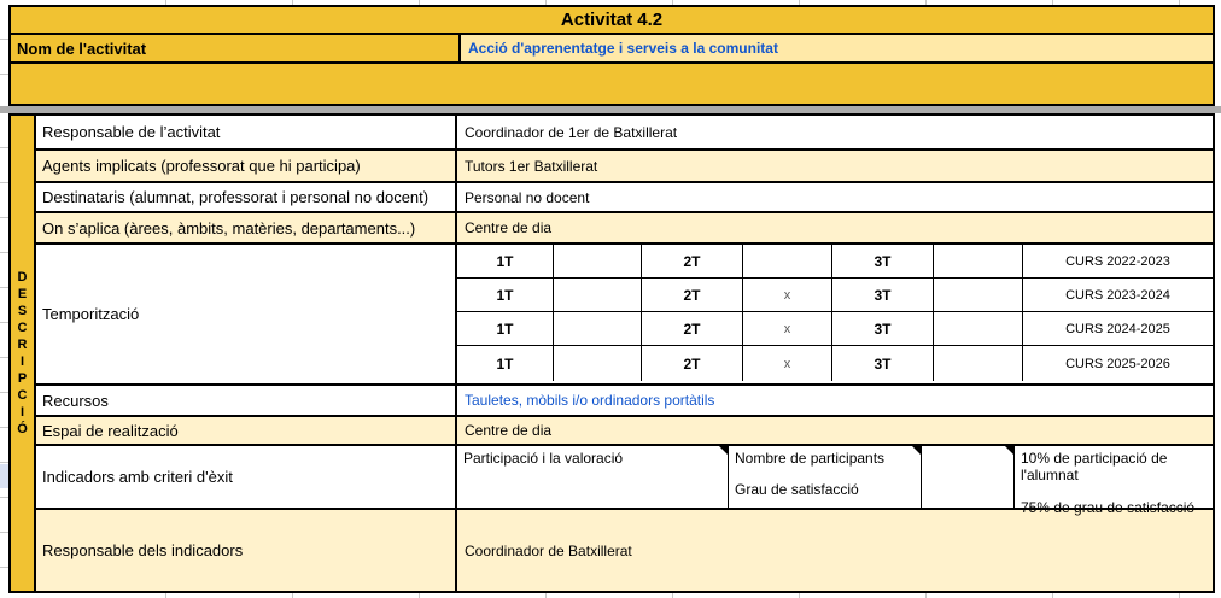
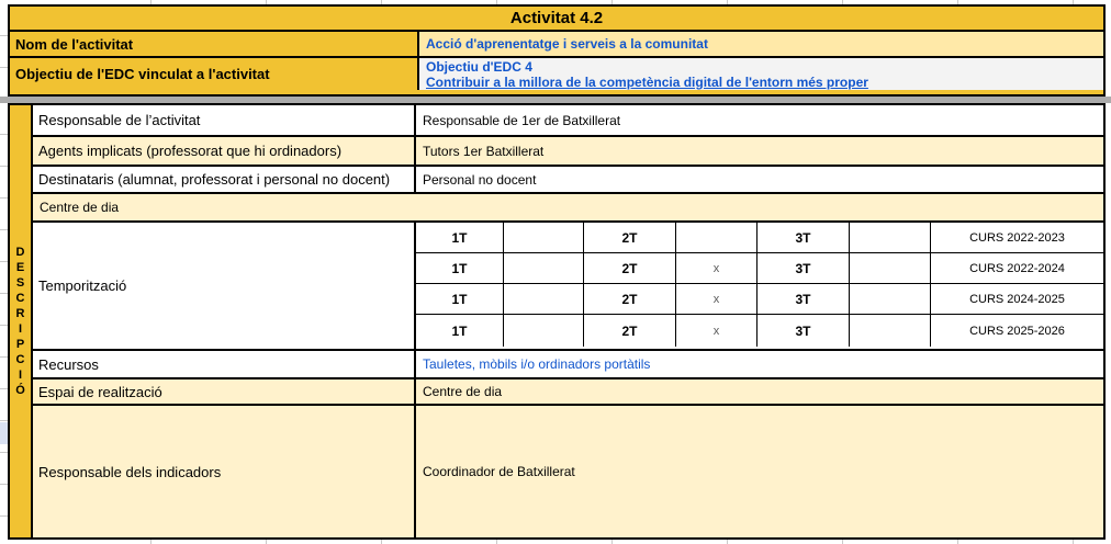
  Activitat 4.2
  Nom de l'activitat
  Acció d'aprenentatge i serveis a la comunitat
+ Objectiu de l'EDC vinculat a l'activitat
+ Objectiu d'EDC 4
+ Contribuir a la millora de la competència digital de l'entorn més proper
  D
  E
  S
  C
  R
  I
  P
  C
  I
  Ó
  Responsable de l’activitat
- Coordinador de 1er de Batxillerat
+ Responsable de 1er de Batxillerat
- Agents implicats (professorat que hi participa)
+ Agents implicats (professorat que hi ordinadors)
  Tutors 1er Batxillerat
  Destinataris (alumnat, professorat i personal no docent)
  Personal no docent
- On s’aplica (àrees, àmbits, matèries, departaments...)
  Centre de dia
  Temporització
  1T
  2T
  3T
  CURS 2022-2023
  1T
  2T
  x
  3T
- CURS 2023-2024
+ CURS 2022-2024
  1T
  2T
  x
  3T
  CURS 2024-2025
  1T
  2T
  x
  3T
  CURS 2025-2026
  Recursos
  Tauletes, mòbils i/o ordinadors portàtils
  Espai de realització
  Centre de dia
- Indicadors amb criteri d'èxit
- Participació i la valoració
- Nombre de participants
- Grau de satisfacció
- 10% de participació de l'alumnat
- 75% de grau de satisfacció
  Responsable dels indicadors
  Coordinador de Batxillerat
